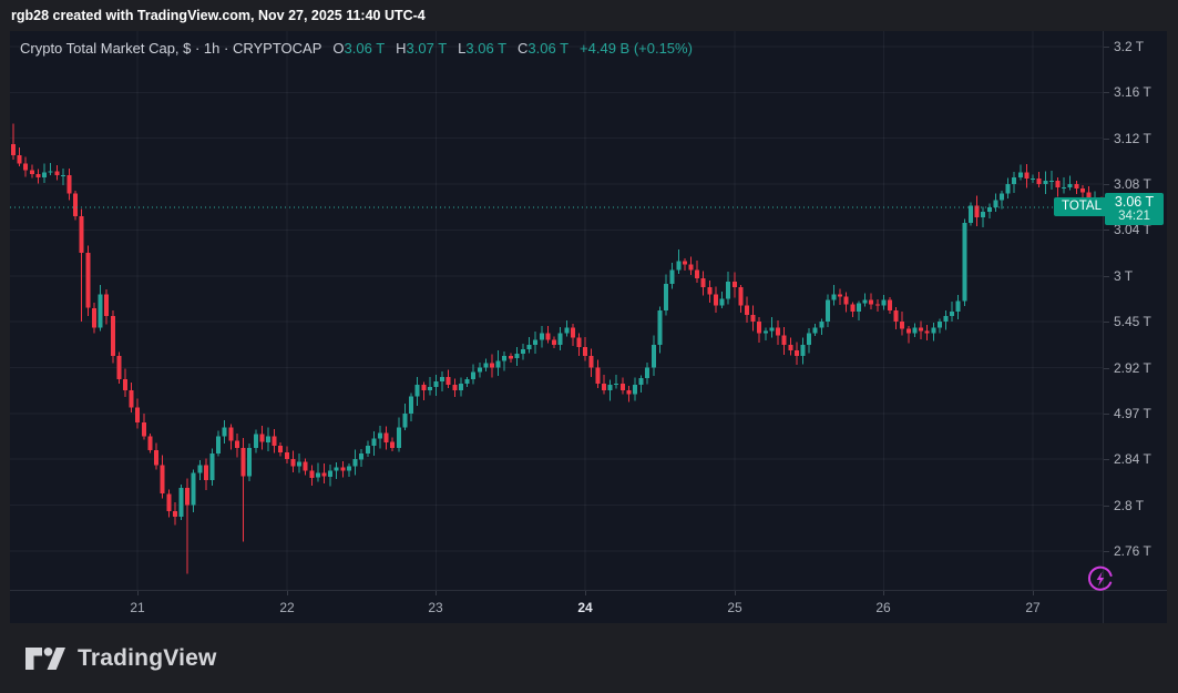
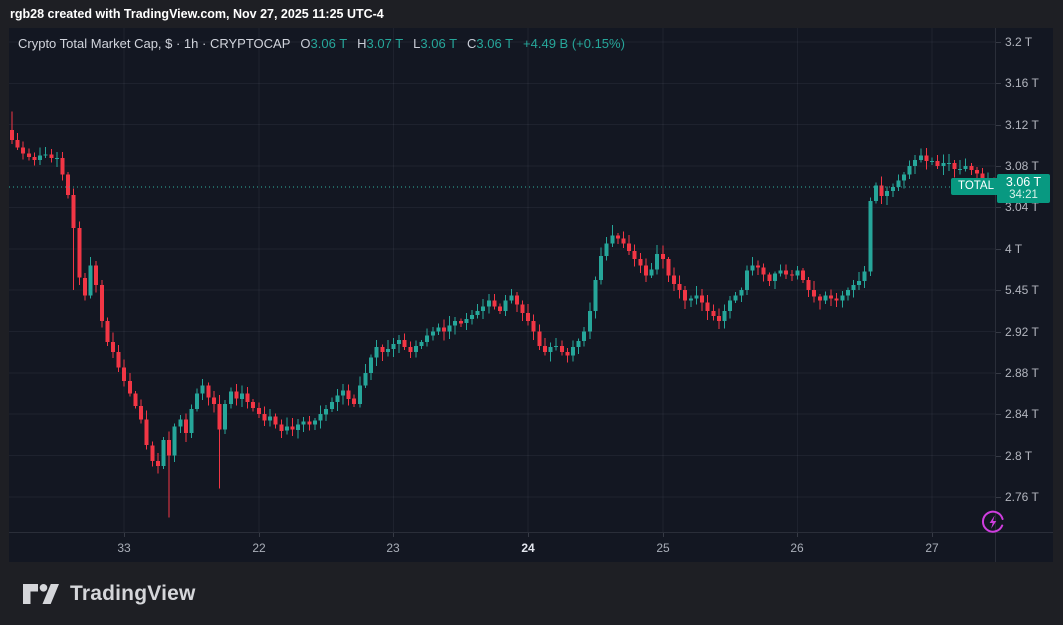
- rgb28 created with TradingView.com, Nov 27, 2025 11:40 UTC-4
+ rgb28 created with TradingView.com, Nov 27, 2025 11:25 UTC-4
  Crypto Total Market Cap, $ · 1h · CRYPTOCAP
  O
  3.06 T
  H
  3.07 T
  L
  3.06 T
  C
  3.06 T
  +4.49 B (+0.15%)
  3.06 T
  34:21
  3.2 T
  3.16 T
  3.12 T
  3.08 T
  3.04 T
- 3 T
+ 4 T
  5.45 T
  2.92 T
- 4.97 T
+ 2.88 T
  2.84 T
  2.8 T
  2.76 T
  TOTAL
- 21
+ 33
  22
  23
  24
  25
  26
  27
  TradingView
